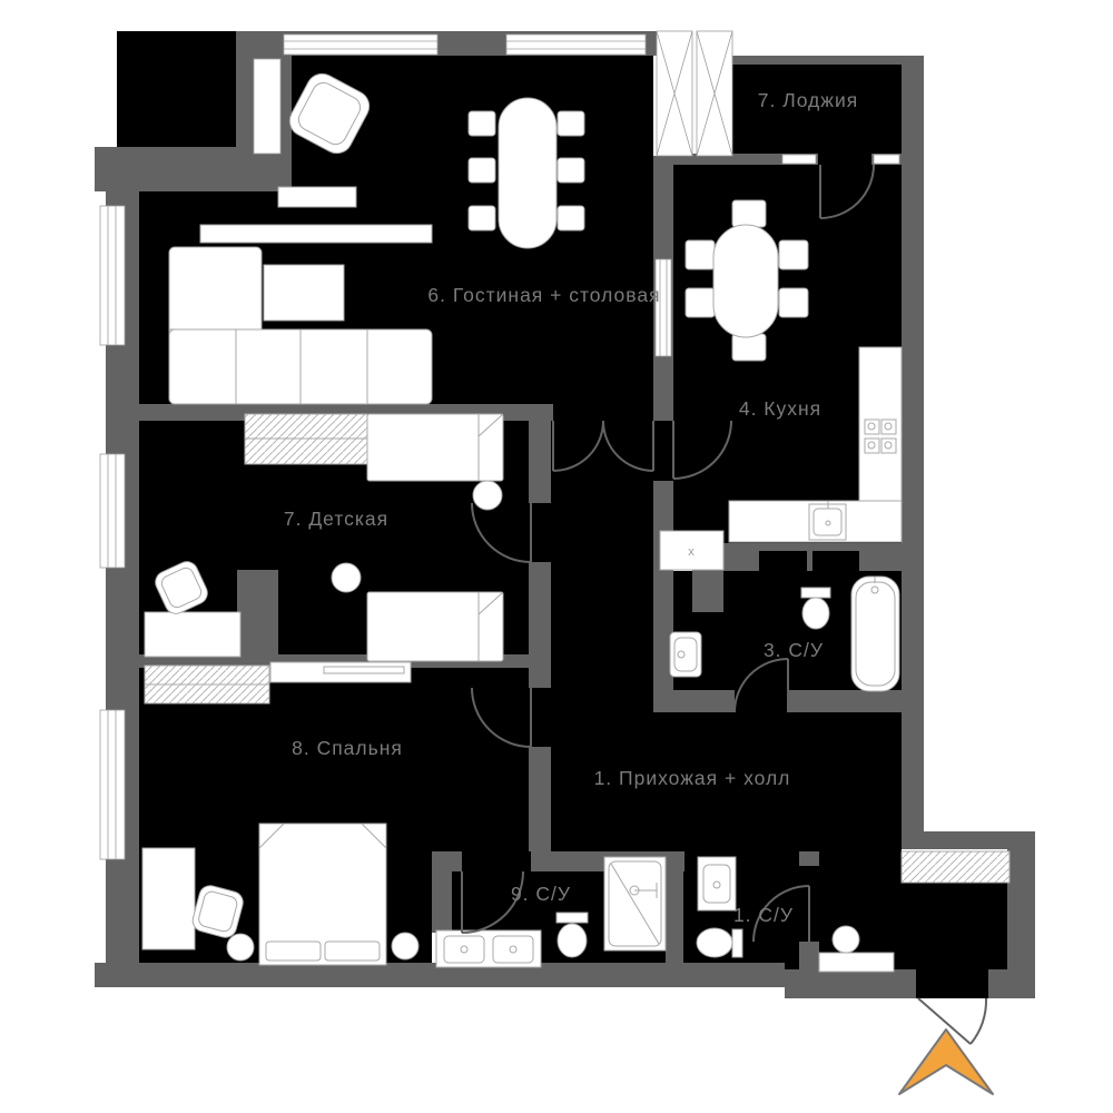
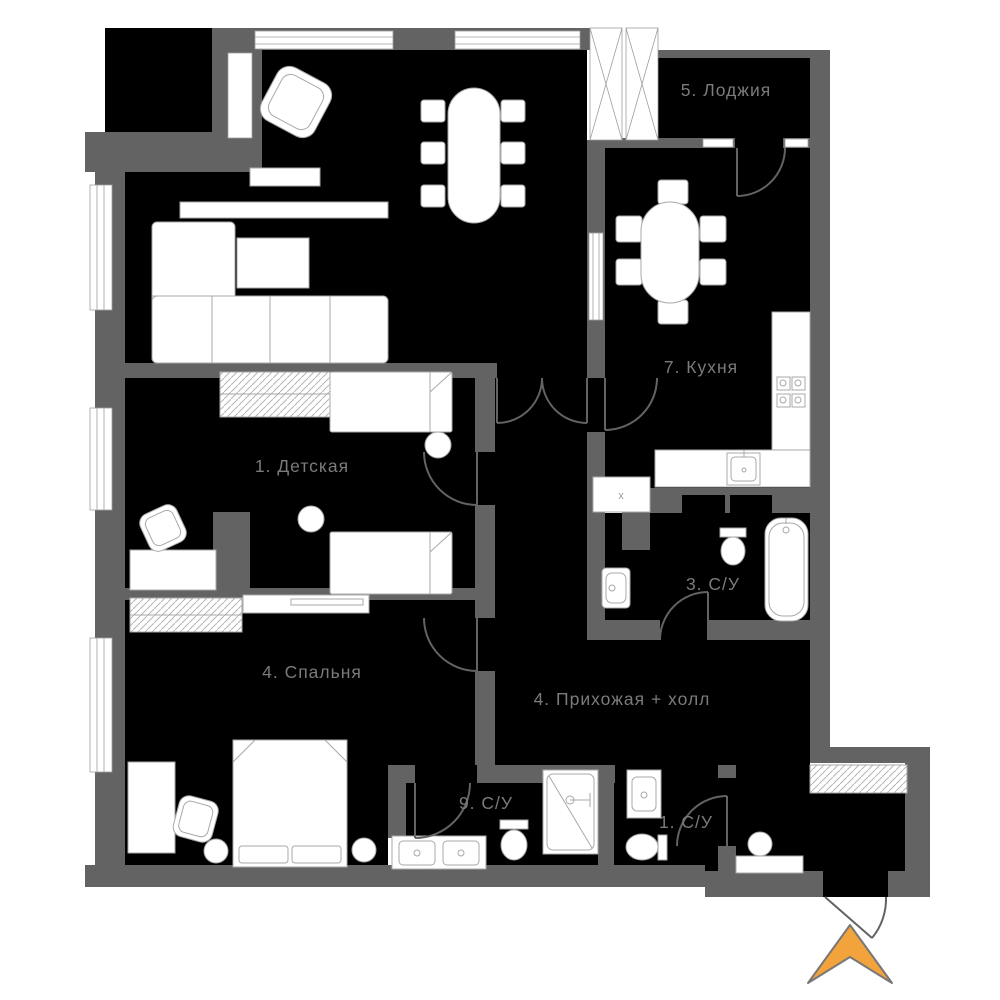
  x
- 7. Лоджия
+ 5. Лоджия
- 6. Гостиная + столовая
- 4. Кухня
+ 7. Кухня
- 7. Детская
+ 1. Детская
  3. С/У
- 8. Спальня
+ 4. Спальня
- 1. Прихожая + холл
+ 4. Прихожая + холл
  9. С/У
  1. С/У
